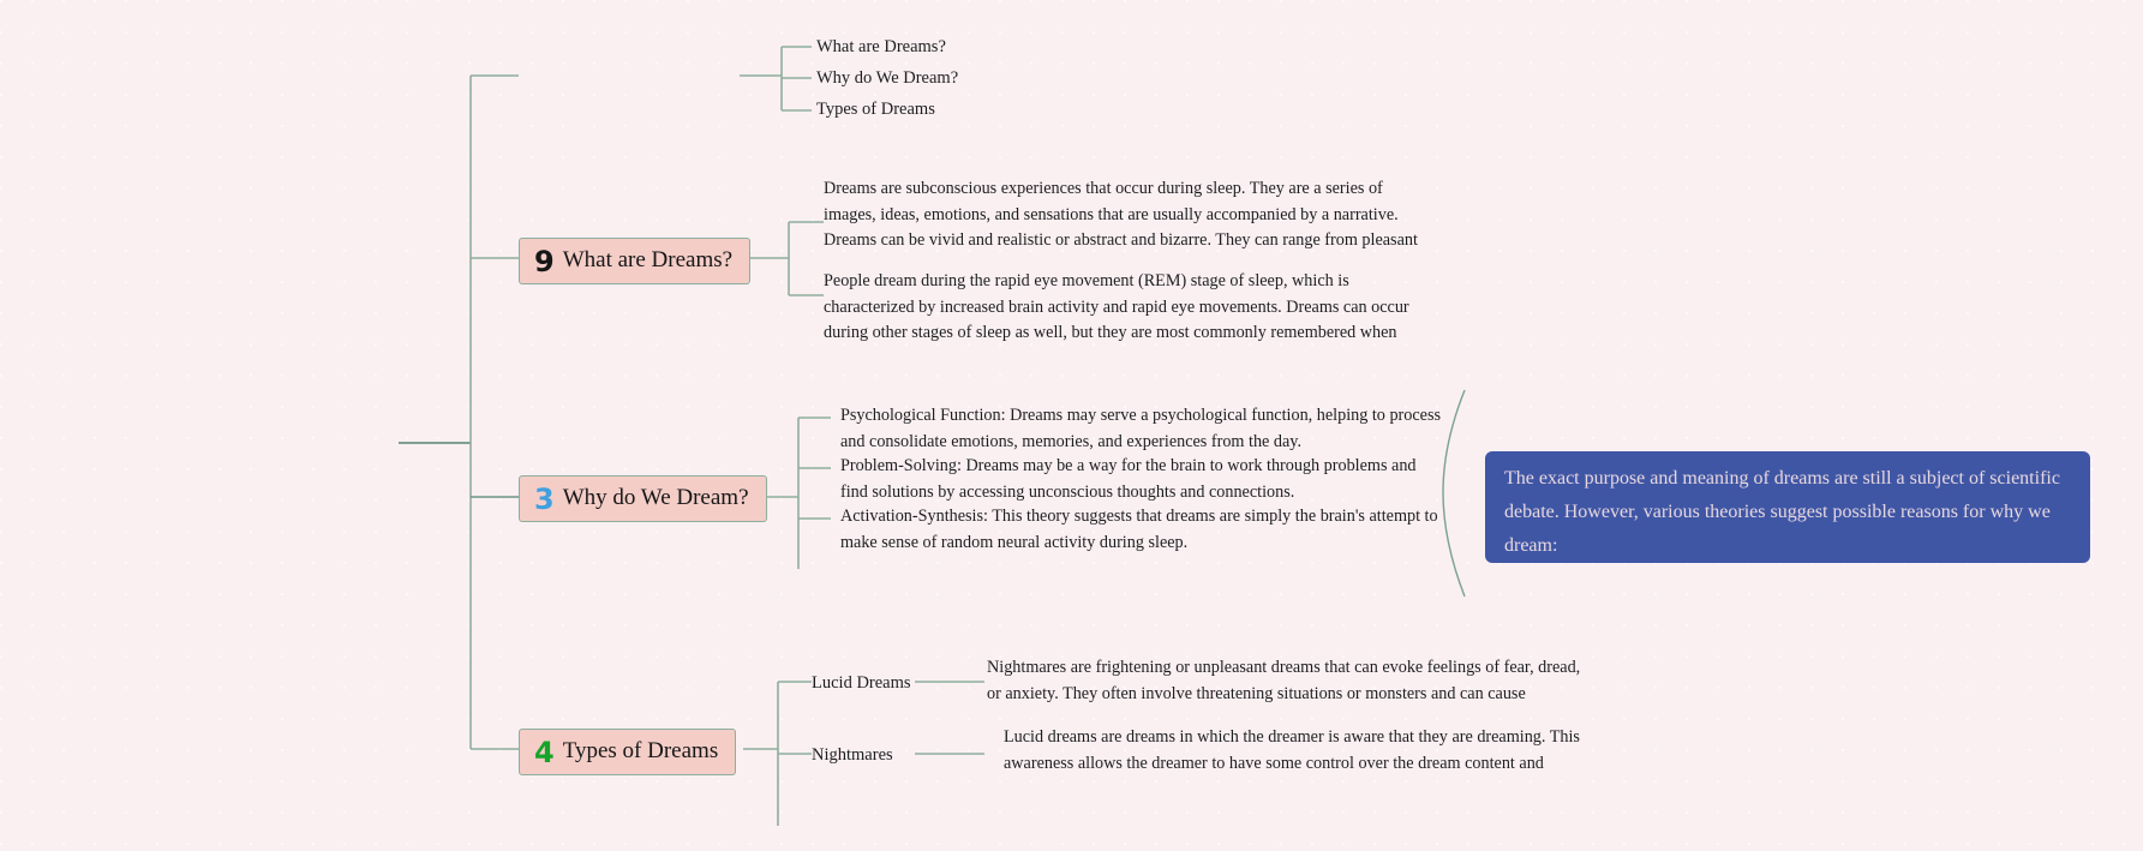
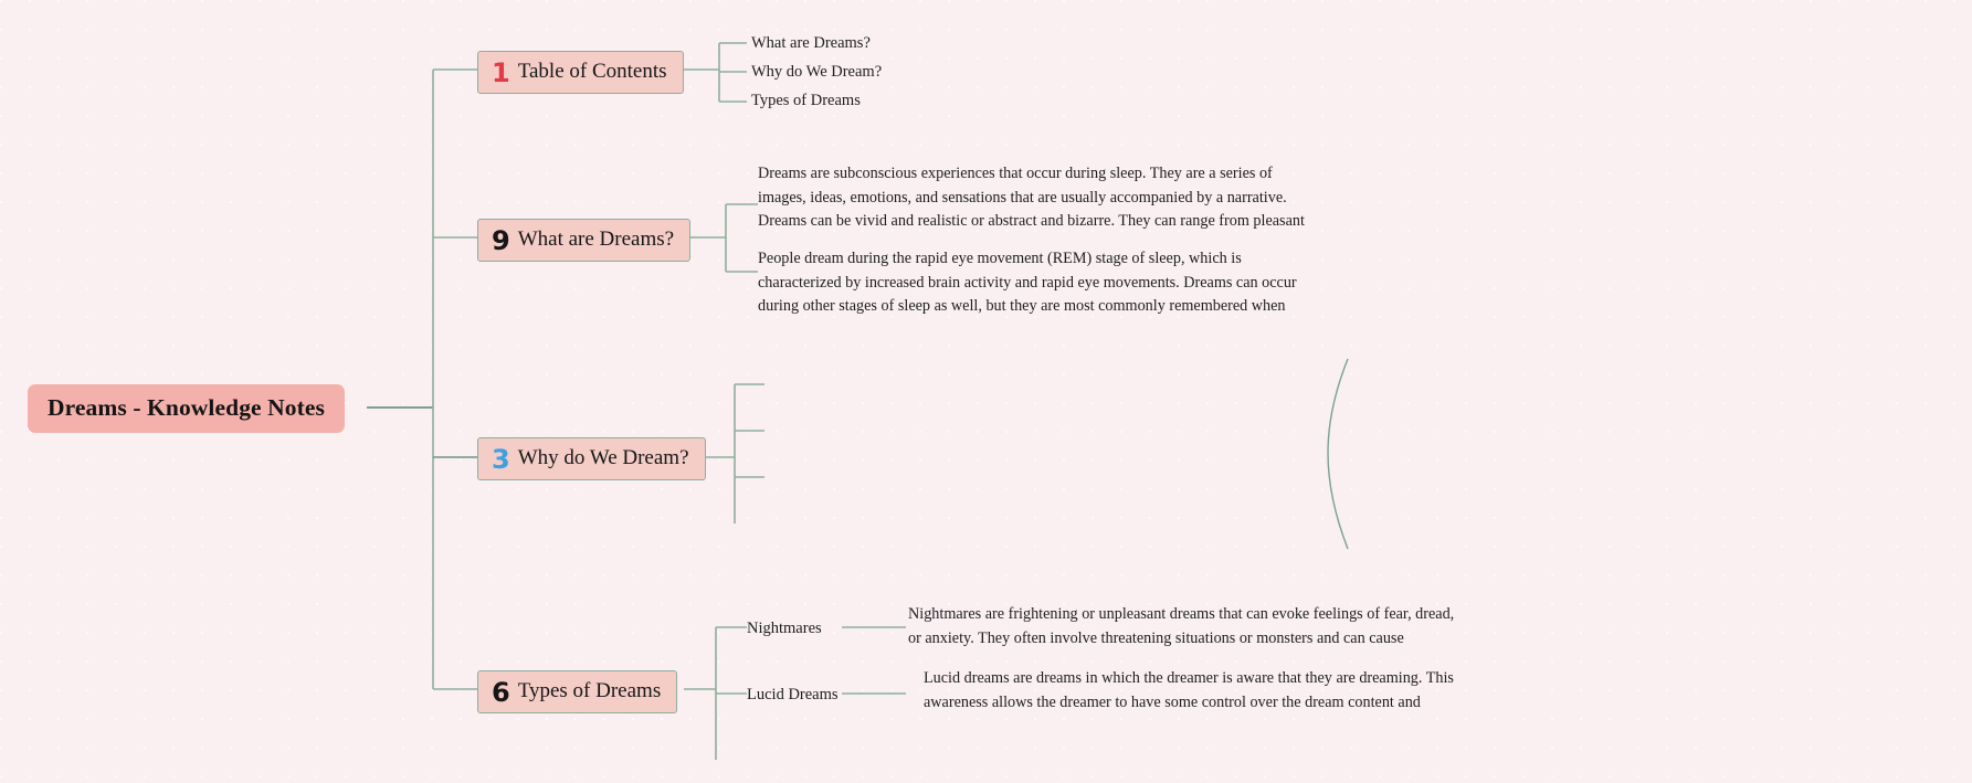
+ Dreams - Knowledge Notes
+ 1
+ Table of Contents
  What are Dreams?
  Why do We Dream?
  Types of Dreams
  9
  What are Dreams?
  Dreams are subconscious experiences that occur during sleep. They are a series of images, ideas, emotions, and sensations that are usually accompanied by a narrative. Dreams can be vivid and realistic or abstract and bizarre. They can range from pleasant
  People dream during the rapid eye movement (REM) stage of sleep, which is characterized by increased brain activity and rapid eye movements. Dreams can occur during other stages of sleep as well, but they are most commonly remembered when
  3
  Why do We Dream?
- Psychological Function: Dreams may serve a psychological function, helping to process and consolidate emotions, memories, and experiences from the day.
- Problem-Solving: Dreams may be a way for the brain to work through problems and find solutions by accessing unconscious thoughts and connections.
- Activation-Synthesis: This theory suggests that dreams are simply the brain's attempt to make sense of random neural activity during sleep.
- The exact purpose and meaning of dreams are still a subject of scientific debate. However, various theories suggest possible reasons for why we dream:
- 4
+ 6
  Types of Dreams
- Lucid Dreams
+ Nightmares
  Nightmares are frightening or unpleasant dreams that can evoke feelings of fear, dread, or anxiety. They often involve threatening situations or monsters and can cause
- Nightmares
+ Lucid Dreams
  Lucid dreams are dreams in which the dreamer is aware that they are dreaming. This awareness allows the dreamer to have some control over the dream content and
